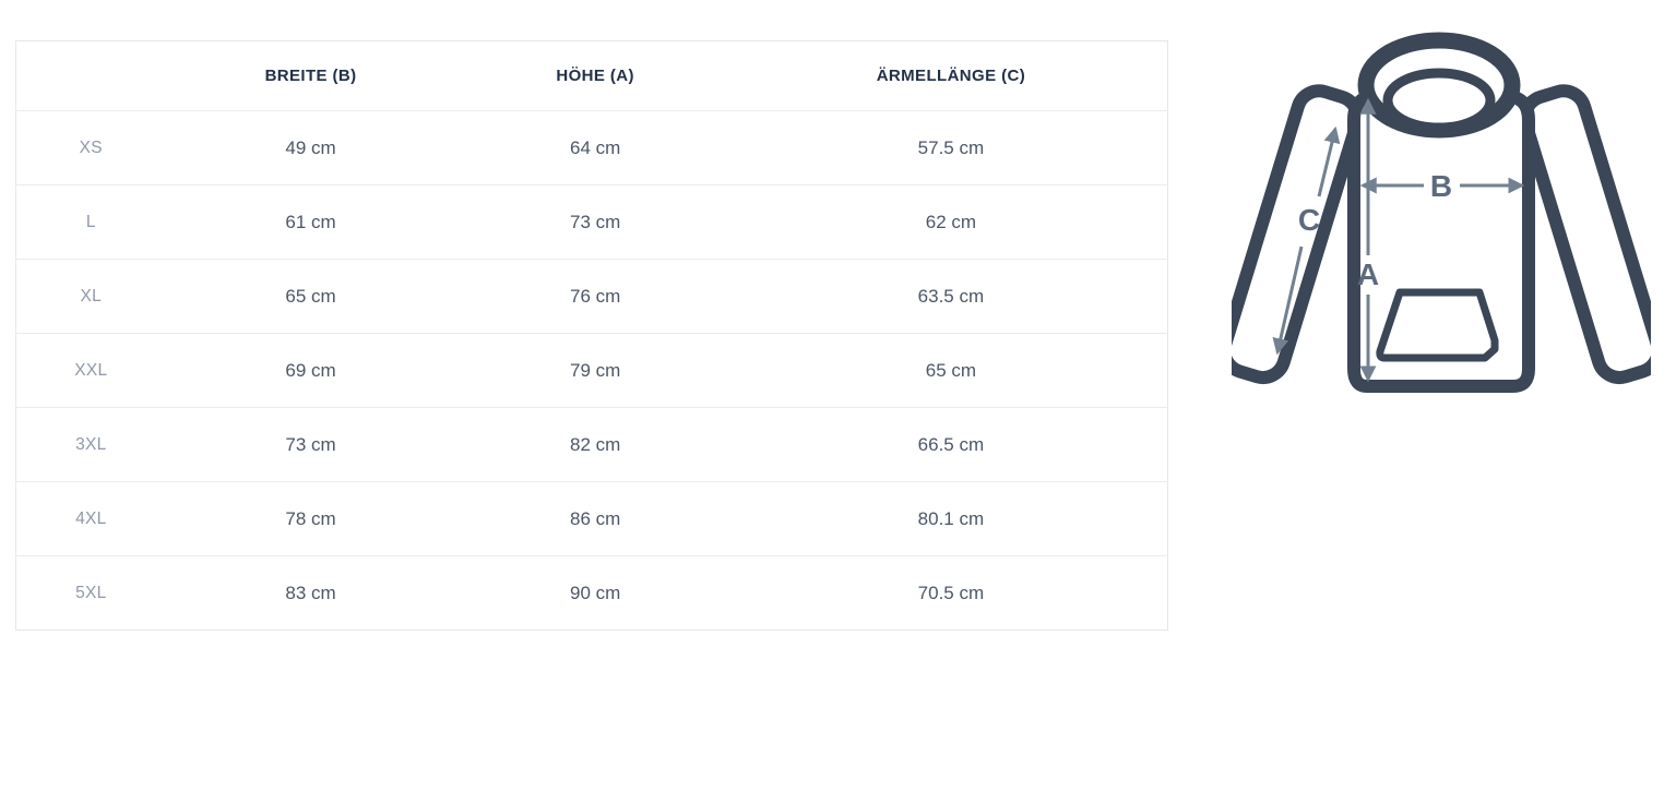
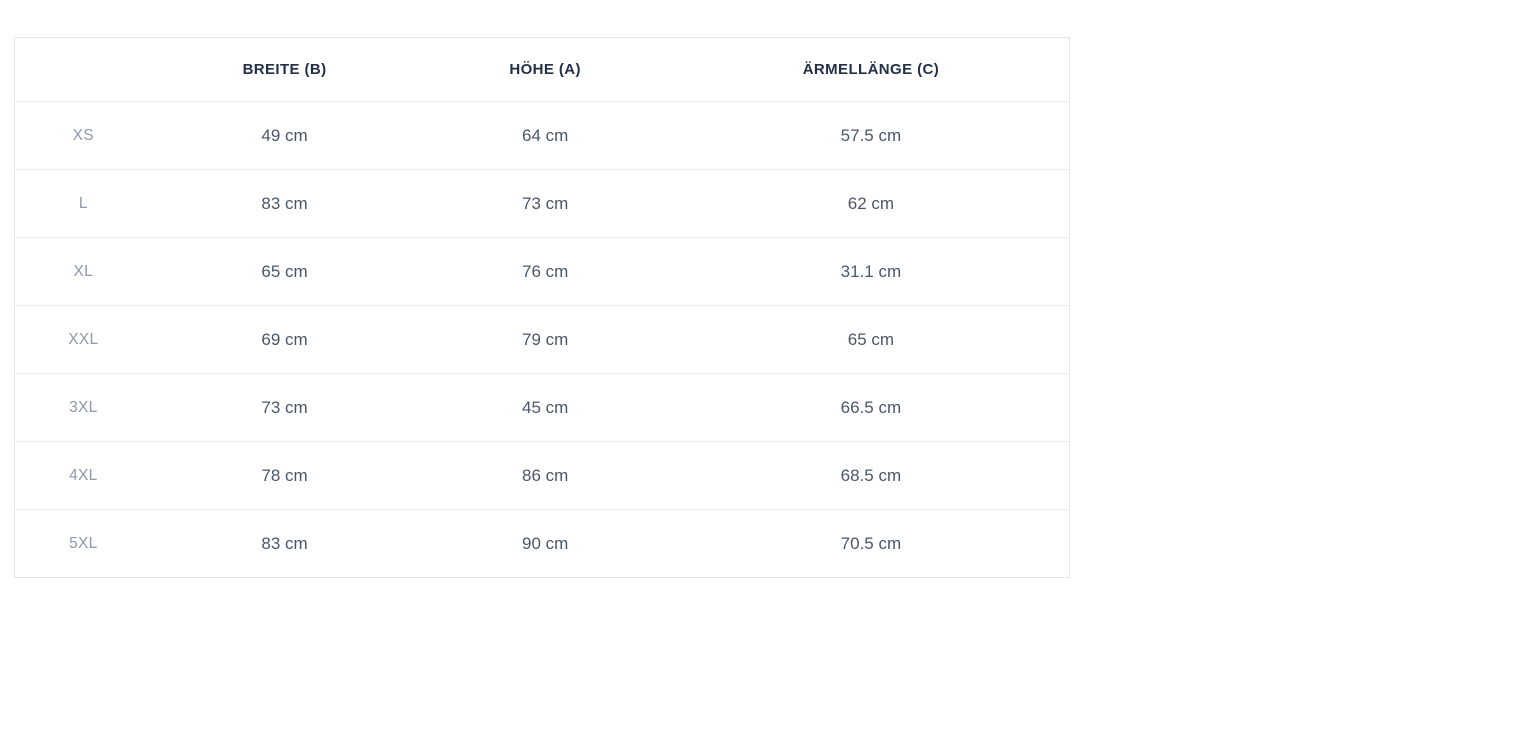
  	BREITE (B)	HÖHE (A)	ÄRMELLÄNGE (C)
  XS	49 cm	64 cm	57.5 cm
- L	61 cm	73 cm	62 cm
+ L	83 cm	73 cm	62 cm
- XL	65 cm	76 cm	63.5 cm
+ XL	65 cm	76 cm	31.1 cm
  XXL	69 cm	79 cm	65 cm
- 3XL	73 cm	82 cm	66.5 cm
+ 3XL	73 cm	45 cm	66.5 cm
- 4XL	78 cm	86 cm	80.1 cm
+ 4XL	78 cm	86 cm	68.5 cm
  5XL	83 cm	90 cm	70.5 cm
- A
- B
- C
